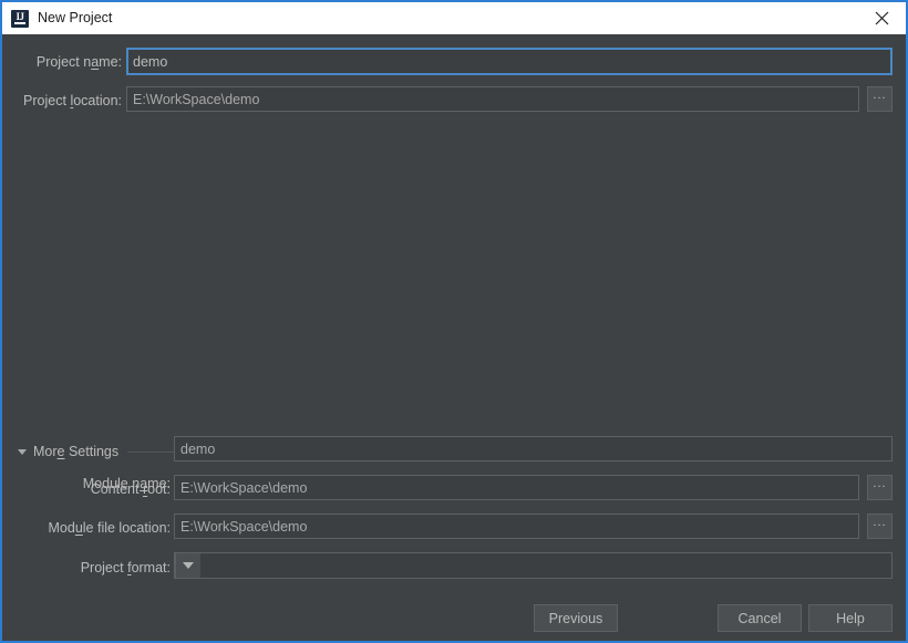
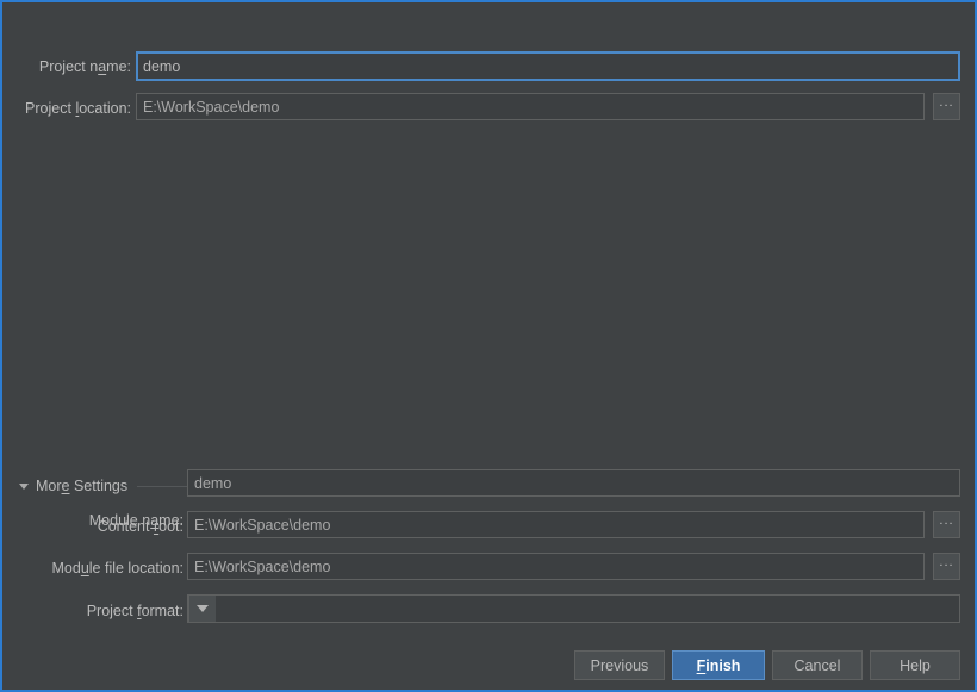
- IJ
- New Project
  Project name:
  demo
  Project location:
  E:\WorkSpace\demo
  ...
  More Settings
  Module name:
  demo
  Content root:
  E:\WorkSpace\demo
  ...
  Module file location:
  E:\WorkSpace\demo
  ...
  Project format:
  Previous
+ F
+ inish
  Cancel
  Help
